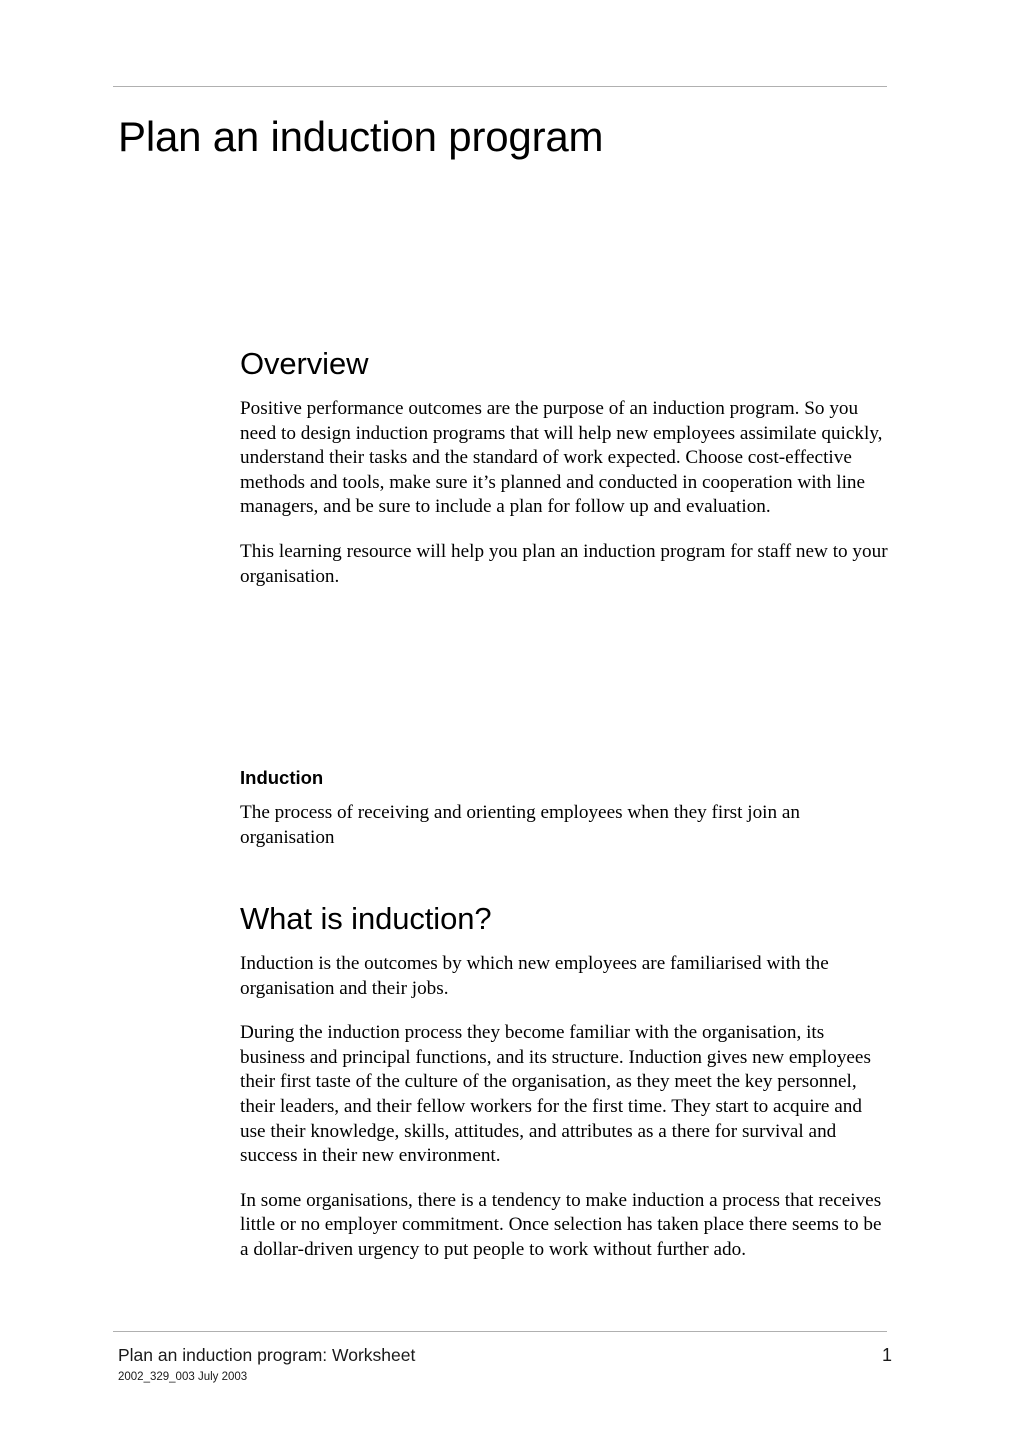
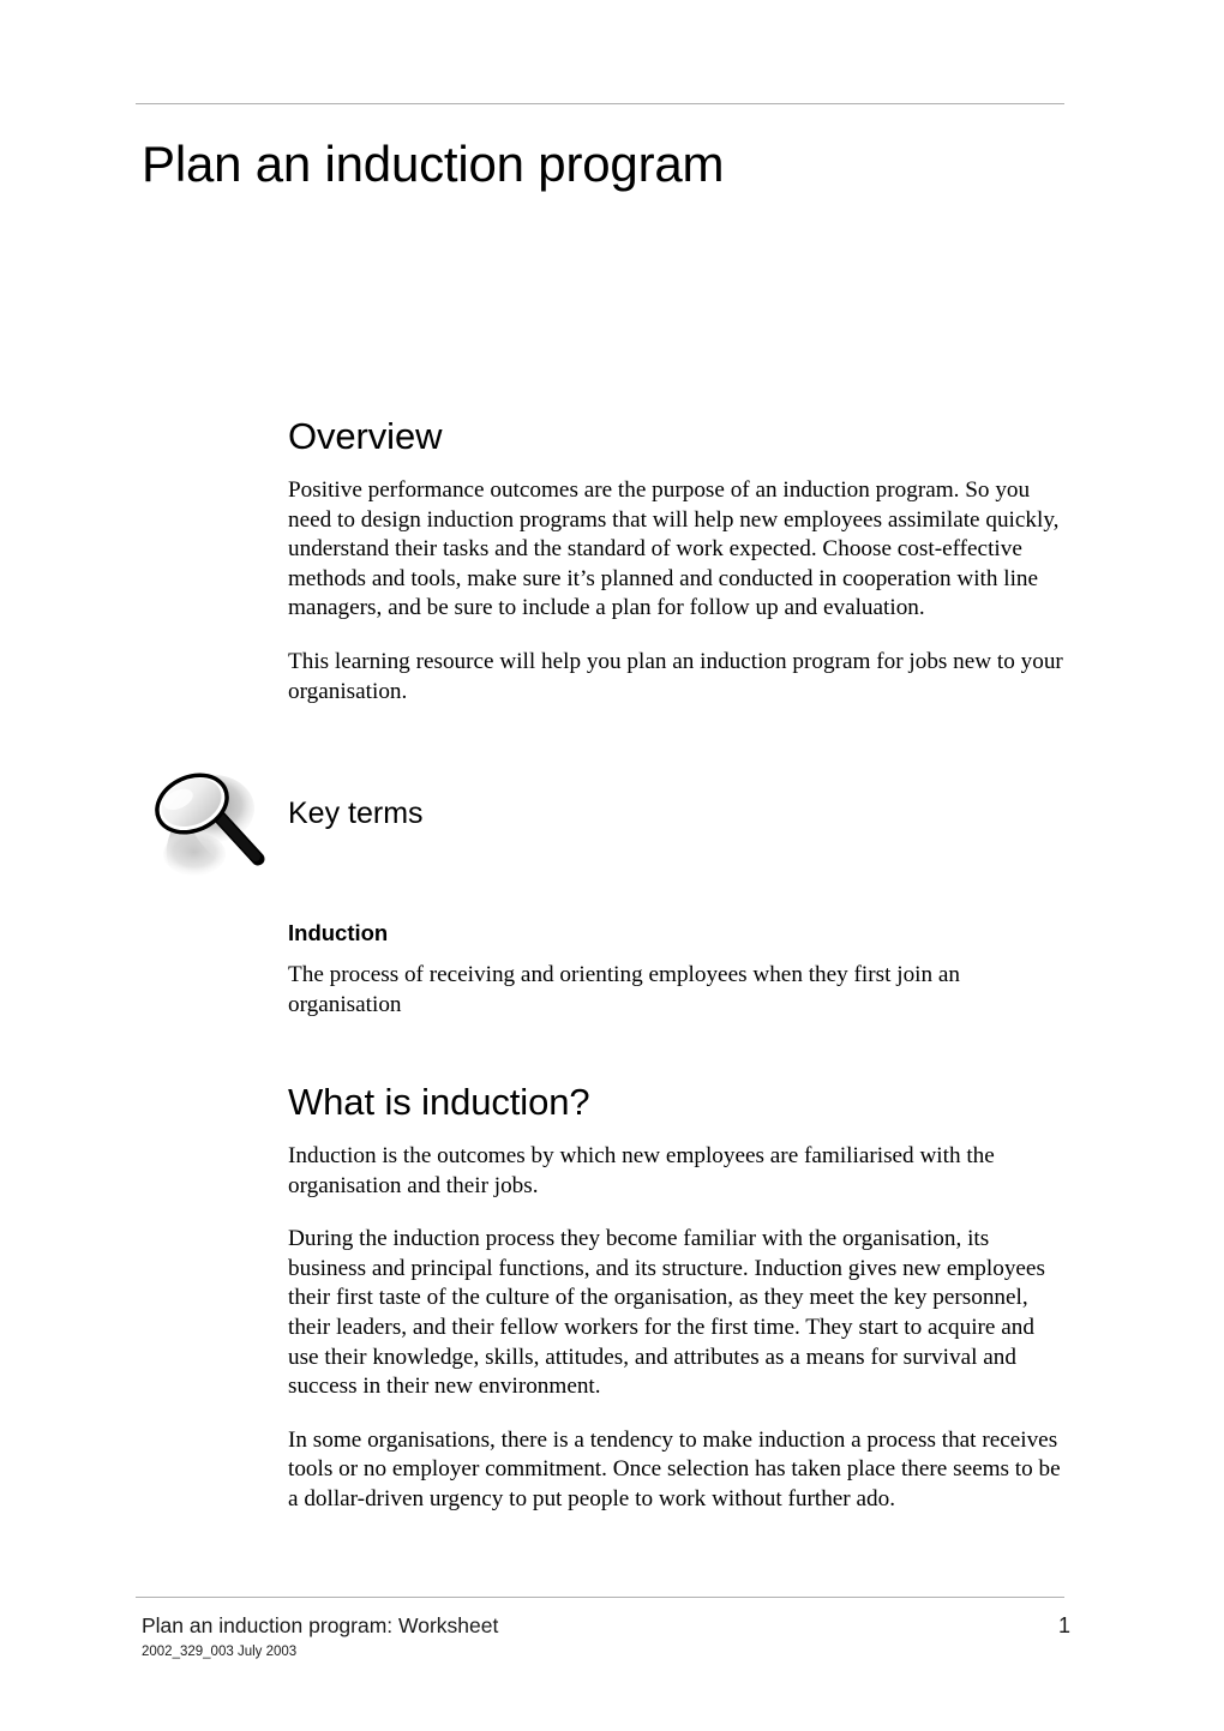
  Plan an induction program
  Overview
  Positive performance outcomes are the purpose of an induction program. So you need to design induction programs that will help new employees assimilate quickly, understand their tasks and the standard of work expected. Choose cost-effective methods and tools, make sure it’s planned and conducted in cooperation with line managers, and be sure to include a plan for follow up and evaluation.
- This learning resource will help you plan an induction program for staff new to your organisation.
+ This learning resource will help you plan an induction program for jobs new to your organisation.
+ Key terms
  Induction
  The process of receiving and orienting employees when they first join an organisation
  What is induction?
  Induction is the outcomes by which new employees are familiarised with the organisation and their jobs.
- During the induction process they become familiar with the organisation, its business and principal functions, and its structure. Induction gives new employees their first taste of the culture of the organisation, as they meet the key personnel, their leaders, and their fellow workers for the first time. They start to acquire and use their knowledge, skills, attitudes, and attributes as a there for survival and success in their new environment.
+ During the induction process they become familiar with the organisation, its business and principal functions, and its structure. Induction gives new employees their first taste of the culture of the organisation, as they meet the key personnel, their leaders, and their fellow workers for the first time. They start to acquire and use their knowledge, skills, attitudes, and attributes as a means for survival and success in their new environment.
- In some organisations, there is a tendency to make induction a process that receives little or no employer commitment. Once selection has taken place there seems to be a dollar-driven urgency to put people to work without further ado.
+ In some organisations, there is a tendency to make induction a process that receives tools or no employer commitment. Once selection has taken place there seems to be a dollar-driven urgency to put people to work without further ado.
  Plan an induction program: Worksheet
  1
  2002_329_003 July 2003
